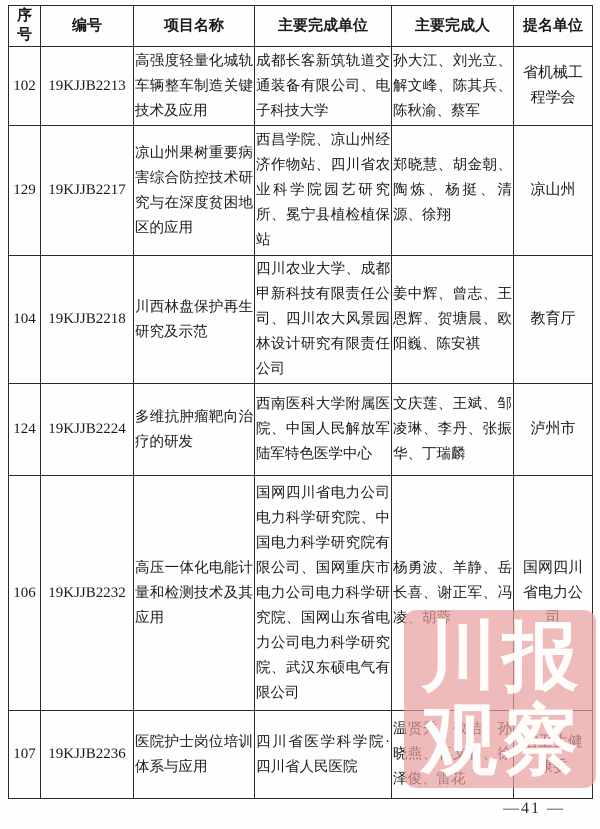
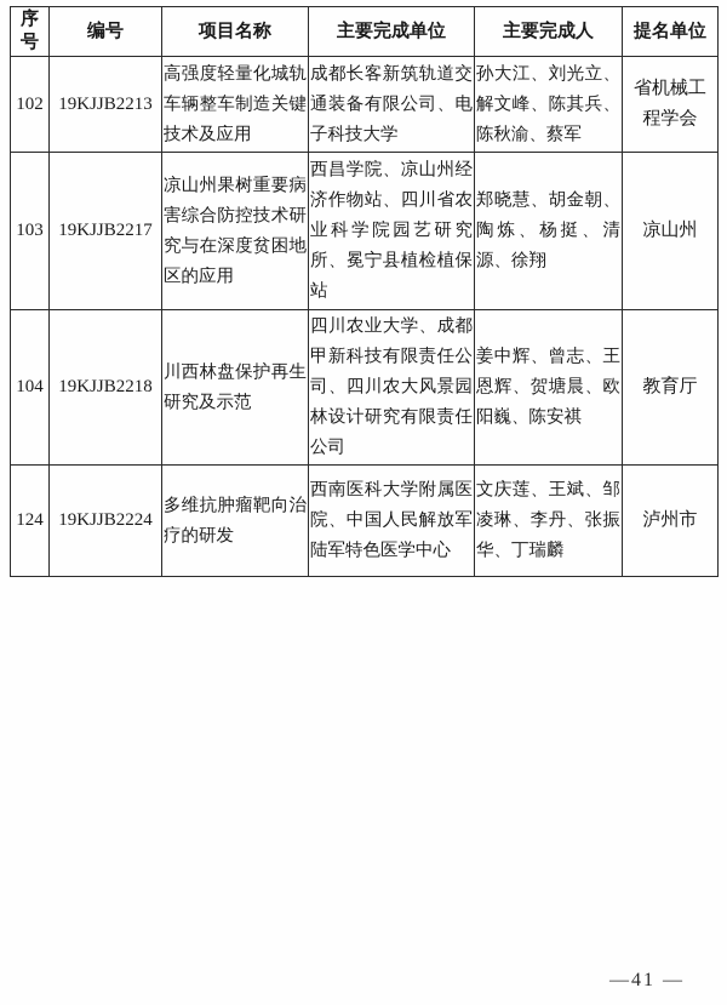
  序号	编号	项目名称	主要完成单位	主要完成人	提名单位
  102	19KJJB2213	高强度轻量化城轨车辆整车制造关键技术及应用	成都长客新筑轨道交通装备有限公司、电子科技大学	孙大江、刘光立、解文峰、陈其兵、陈秋渝、蔡军	省机械工程学会
- 129	19KJJB2217	凉山州果树重要病害综合防控技术研究与在深度贫困地区的应用	西昌学院、凉山州经济作物站、四川省农业科学院园艺研究所、冕宁县植检植保站	郑晓慧、胡金朝、陶炼、杨挺、清源、徐翔	凉山州
+ 103	19KJJB2217	凉山州果树重要病害综合防控技术研究与在深度贫困地区的应用	西昌学院、凉山州经济作物站、四川省农业科学院园艺研究所、冕宁县植检植保站	郑晓慧、胡金朝、陶炼、杨挺、清源、徐翔	凉山州
  104	19KJJB2218	川西林盘保护再生研究及示范	四川农业大学、成都甲新科技有限责任公司、四川农大风景园林设计研究有限责任公司	姜中辉、曾志、王恩辉、贺塘晨、欧阳巍、陈安祺	教育厅
  124	19KJJB2224	多维抗肿瘤靶向治疗的研发	西南医科大学附属医院、中国人民解放军陆军特色医学中心	文庆莲、王斌、邹凌琳、李丹、张振华、丁瑞麟	泸州市
- 106	19KJJB2232	高压一体化电能计量和检测技术及其应用	国网四川省电力公司电力科学研究院、中国电力科学研究院有限公司、国网重庆市电力公司电力科学研究院、国网山东省电力公司电力科学研究院、武汉东硕电气有限公司	杨勇波、羊静、岳长喜、谢正军、冯凌、胡蓉	国网四川省电力公司
- 107	19KJJB2236	医院护士岗位培训体系与应用	四川省医学科学院·四川省人民医院	温贤秀、敬洁、孙晓燕、蒋文春、徐泽俊、雷花	省卫生健康委
- 川报
- 观察
  —41 —
